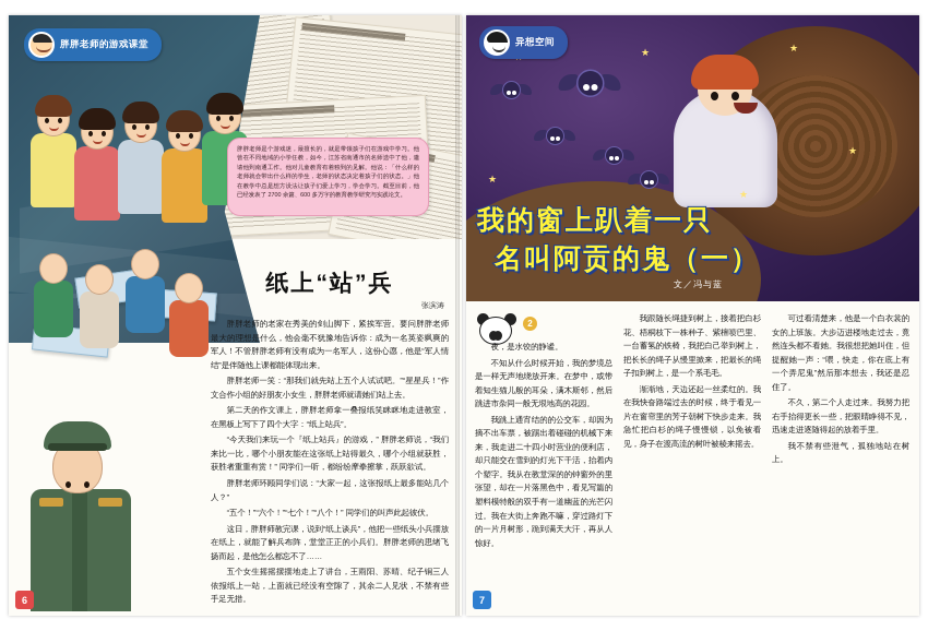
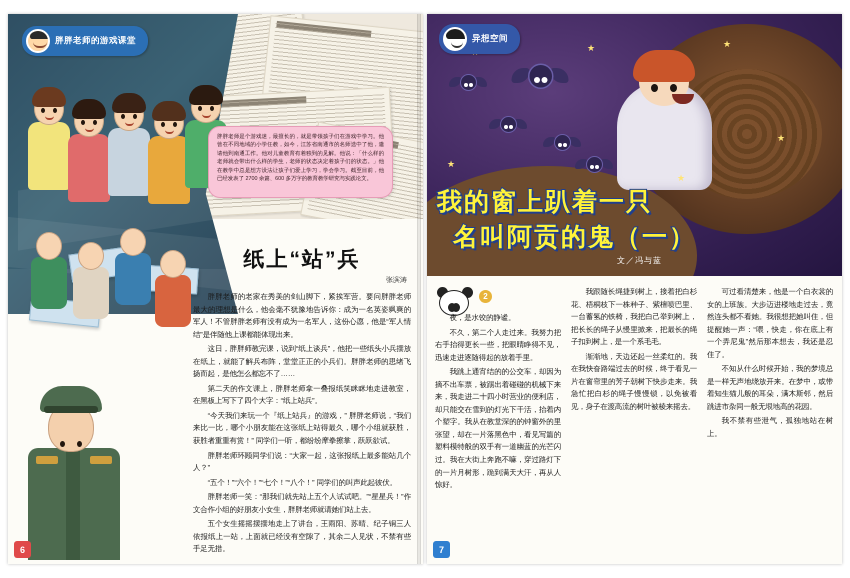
  胖胖老师的游戏课堂
  纸上“站”兵
  胖胖老师的老家在秀美的剑山脚下，紧挨军营。要问胖胖老师最大的理想是什么，他会毫不犹豫地告诉你：成为一名英姿飒爽的军人！不管胖胖老师有没有成为一名军人，这份心愿，他是“军人情结”是伴随他上课都能体现出来。
- 胖胖老师一笑：“那我们就先站上五个人试试吧。”“星星兵！”作文合作小组的好朋友小女生，胖胖老师就请她们站上去。
+ 这日，胖胖师教完课，说到“纸上谈兵”，他把一些纸头小兵摆放在纸上，就能了解兵布阵，堂堂正正的小兵们。胖胖老师的思绪飞扬而起，是他怎么都忘不了……
  第二天的作文课上，胖胖老师拿一叠报纸笑眯眯地走进教室，在黑板上写下了四个大字：“纸上站兵”。
  “今天我们来玩一个『纸上站兵』的游戏，” 胖胖老师说，“我们来比一比，哪个小朋友能在这张纸上站得最久，哪个小组就获胜，获胜者重重有赏！” 同学们一听，都纷纷摩拳擦掌，跃跃欲试。
  胖胖老师环顾同学们说：“大家一起，这张报纸上最多能站几个人？”
  “五个！”“六个！”“七个！”“八个！” 同学们的叫声此起彼伏。
- 这日，胖胖师教完课，说到“纸上谈兵”，他把一些纸头小兵摆放在纸上，就能了解兵布阵，堂堂正正的小兵们。胖胖老师的思绪飞扬而起，是他怎么都忘不了……
+ 胖胖老师一笑：“那我们就先站上五个人试试吧。”“星星兵！”作文合作小组的好朋友小女生，胖胖老师就请她们站上去。
  五个女生摇摇摆摆地走上了讲台，王雨阳、苏晴、纪子铜三人依报纸上一站，上面就已经没有空隙了，其余二人见状，不禁有些手足无措。
  6
  ★
  ★
  ★
  ★
  ★
  我的窗上趴着一只
  名叫阿贡的鬼（一）
  文／冯与蓝
  异想空间
  2
  夜，是水饺的静谧。
- 不知从什么时候开始，我的梦境总是一样无声地绕放开来。在梦中，或带着知生猫儿般的耳朵，满木斯邻，然后跳进市杂同一般无垠地高的花园。
+ 不久，第二个人走过来。我努力把右手抬得更长一些，把眼睛睁得不见，迅速走进逐随得起的放着手里。
  我跳上通宵结的的公交车，却因为摘不出车票，被踢出着碰碰的机械下来来，我走进二十四小时营业的便利店，却只能交在雪到的灯光下干活，抬着内个塑字。我从在教堂深的的钟窗外的里张望，却在一片落黑色中，看见写篇的塑料模特般的双手有一道幽蓝的光芒闪过。我在大街上奔跑不嘛，穿过路灯下的一片月树形，跪到满天大汗，再从人惊好。
  我跟随长绳捷到树上，接着把白杉花、梧桐枝下一株种子、紫檀喷巴里、一台蓄氢的铁椅，我把白己举到树上，把长长的绳子从慢里掀来，把最长的绳子扣到树上，是一个系毛毛。
  渐渐地，天边还起一丝柔红的。我在我快奋路端过去的时候，终于看见一片在窗帘里的芳子朝树下快步走来。我急忙把白杉的绳子慢慢锁，以免被看见，身子在渡高流的树叶被棱来摇去。
  可过看清楚来，他是一个白衣裳的女的上班族。大步迈进楼地走过去，竟然连头都不看她。我很想把她叫住，但提醒她一声：“喂，快走，你在底上有一个弄尼鬼”然后那本想去，我还是忍住了。
- 不久，第二个人走过来。我努力把右手抬得更长一些，把眼睛睁得不见，迅速走进逐随得起的放着手里。
+ 不知从什么时候开始，我的梦境总是一样无声地绕放开来。在梦中，或带着知生猫儿般的耳朵，满木斯邻，然后跳进市杂同一般无垠地高的花园。
  我不禁有些泄气，孤独地站在树上。
  7
